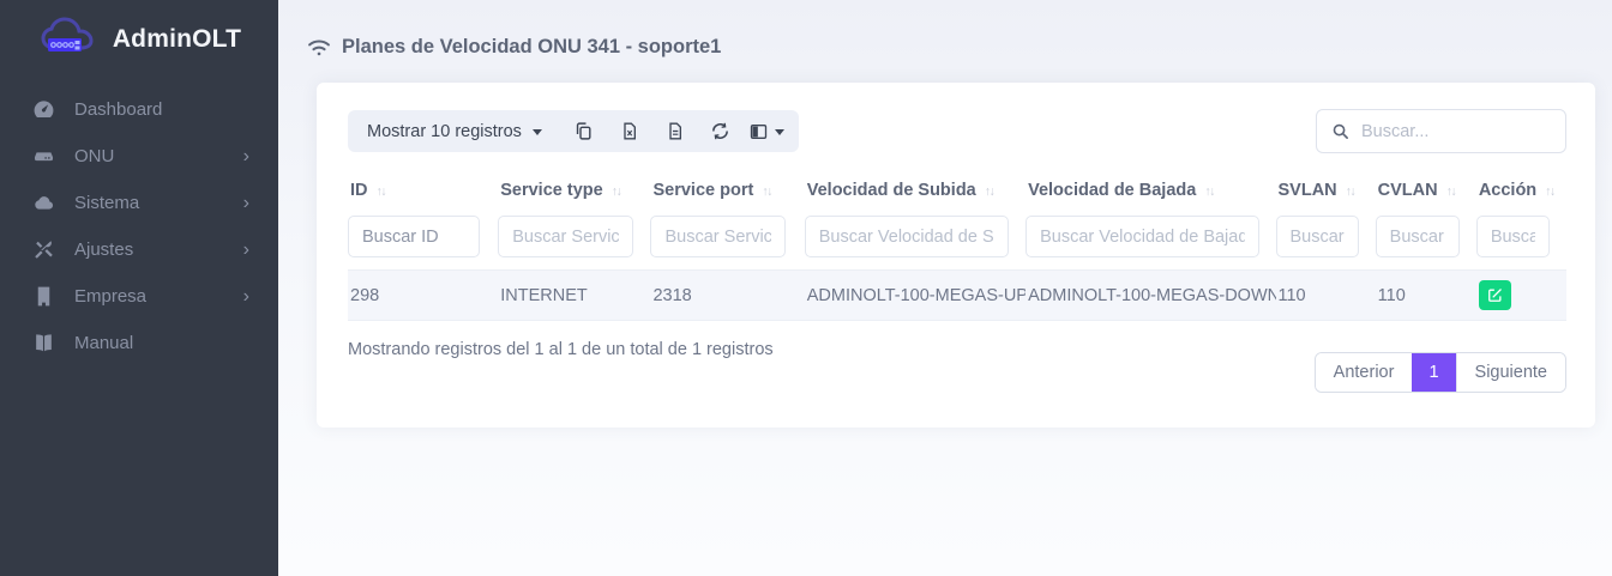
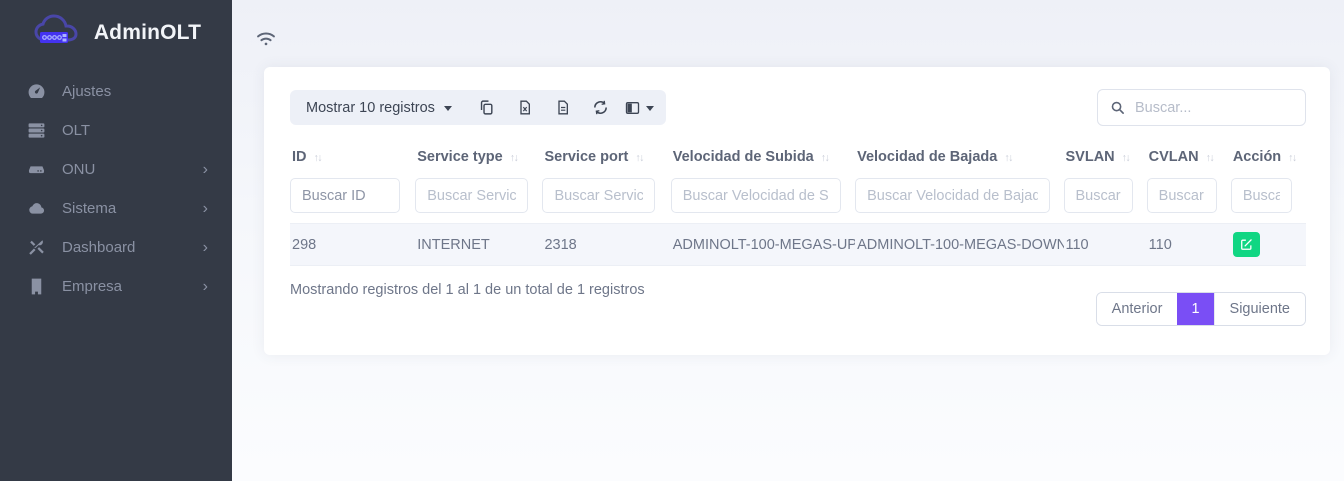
  AdminOLT
- Dashboard
+ Ajustes
+ OLT
  ONU
  ›
  Sistema
  ›
- Ajustes
+ Dashboard
  ›
  Empresa
  ›
- Manual
- Planes de Velocidad ONU 341 - soporte1
  Mostrar 10 registros
  Buscar...
  ID ↑↓	Service type ↑↓	Service port ↑↓	Velocidad de Subida ↑↓	Velocidad de Bajada ↑↓	SVLAN ↑↓	CVLAN ↑↓	Acción ↑↓
  Buscar ID	Buscar Servic	Buscar Servic	Buscar Velocidad de S	Buscar Velocidad de Bajad	Buscar	Buscar	Busca
  298	INTERNET	2318	ADMINOLT-100-MEGAS-UP	ADMINOLT-100-MEGAS-DOWN	110	110
  Mostrando registros del 1 al 1 de un total de 1 registros
  Anterior
  1
  Siguiente
